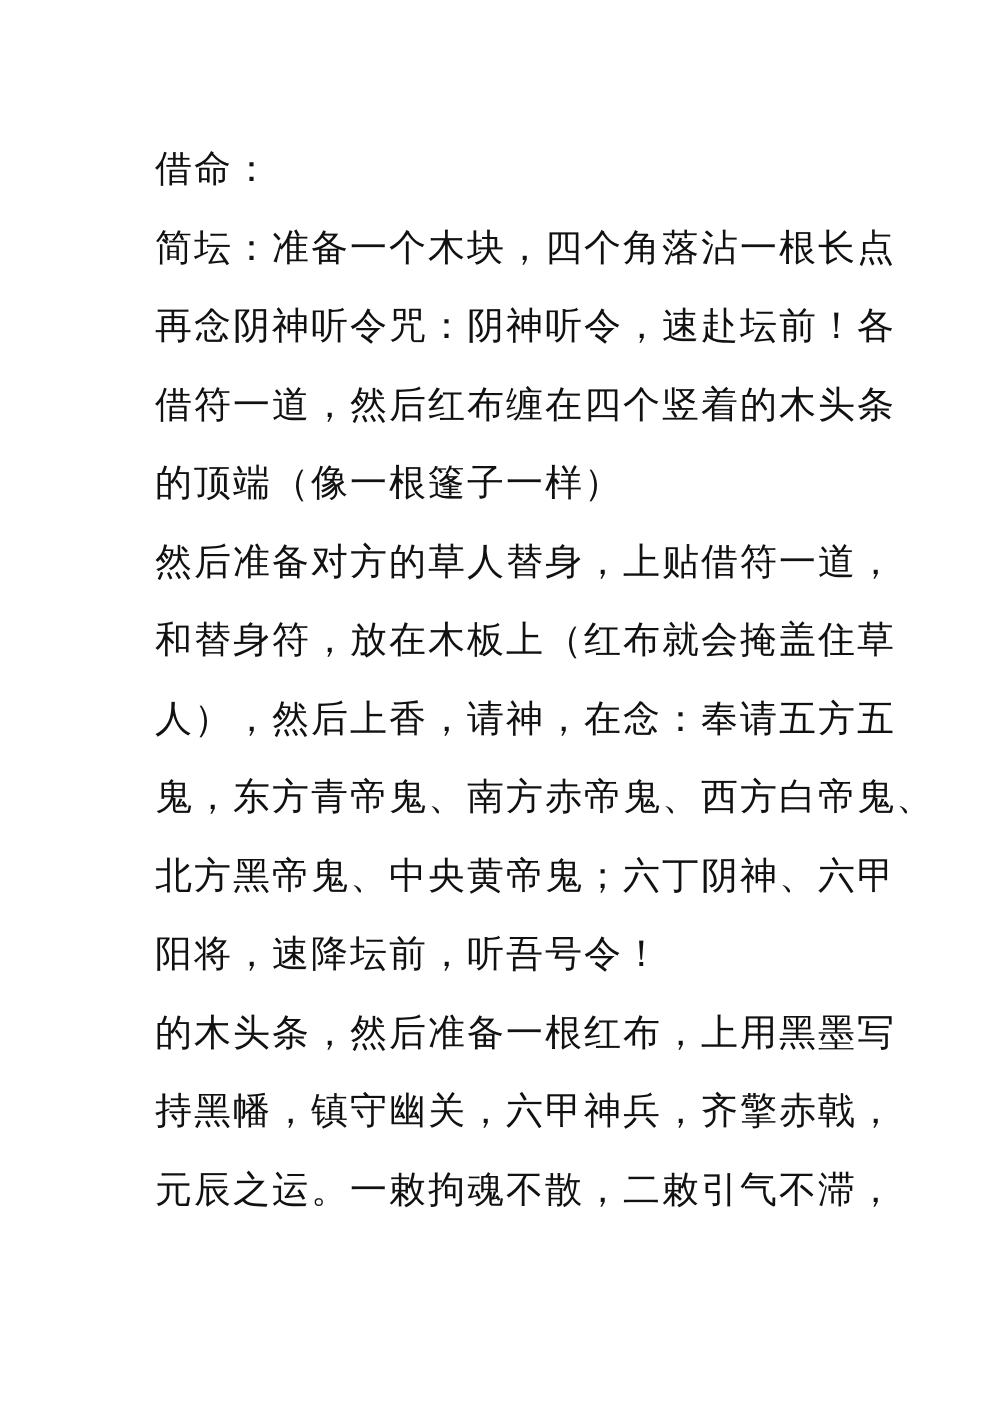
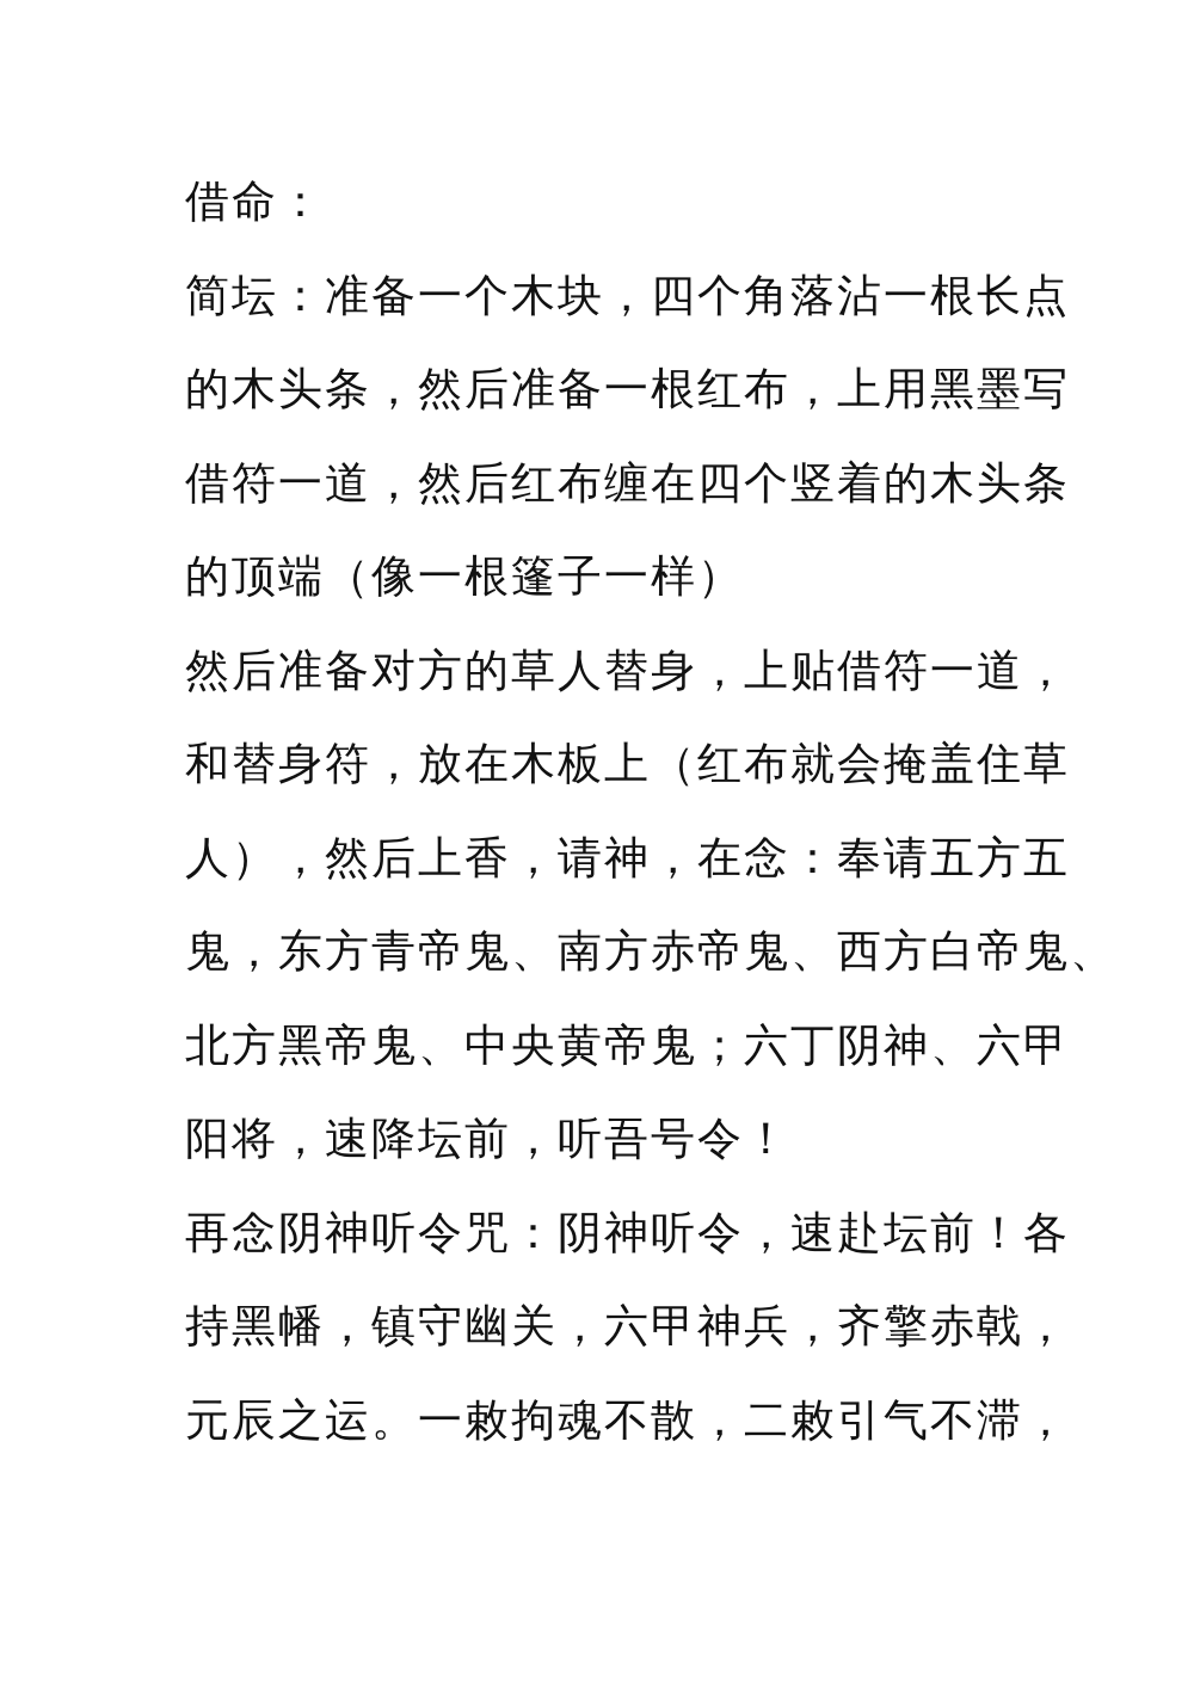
  借命：
  简坛：准备一个木块，四个角落沾一根长点
- 再念阴神听令咒：阴神听令，速赴坛前！各
+ 的木头条，然后准备一根红布，上用黑墨写
  借符一道，然后红布缠在四个竖着的木头条
  的顶端（像一根篷子一样）
  然后准备对方的草人替身，上贴借符一道，
  和替身符，放在木板上（红布就会掩盖住草
  人），然后上香，请神，在念：奉请五方五
  鬼，东方青帝鬼、南方赤帝鬼、西方白帝鬼、
  北方黑帝鬼、中央黄帝鬼；六丁阴神、六甲
  阳将，速降坛前，听吾号令！
- 的木头条，然后准备一根红布，上用黑墨写
+ 再念阴神听令咒：阴神听令，速赴坛前！各
  持黑幡，镇守幽关，六甲神兵，齐擎赤戟，
  元辰之运。一敕拘魂不散，二敕引气不滞，
